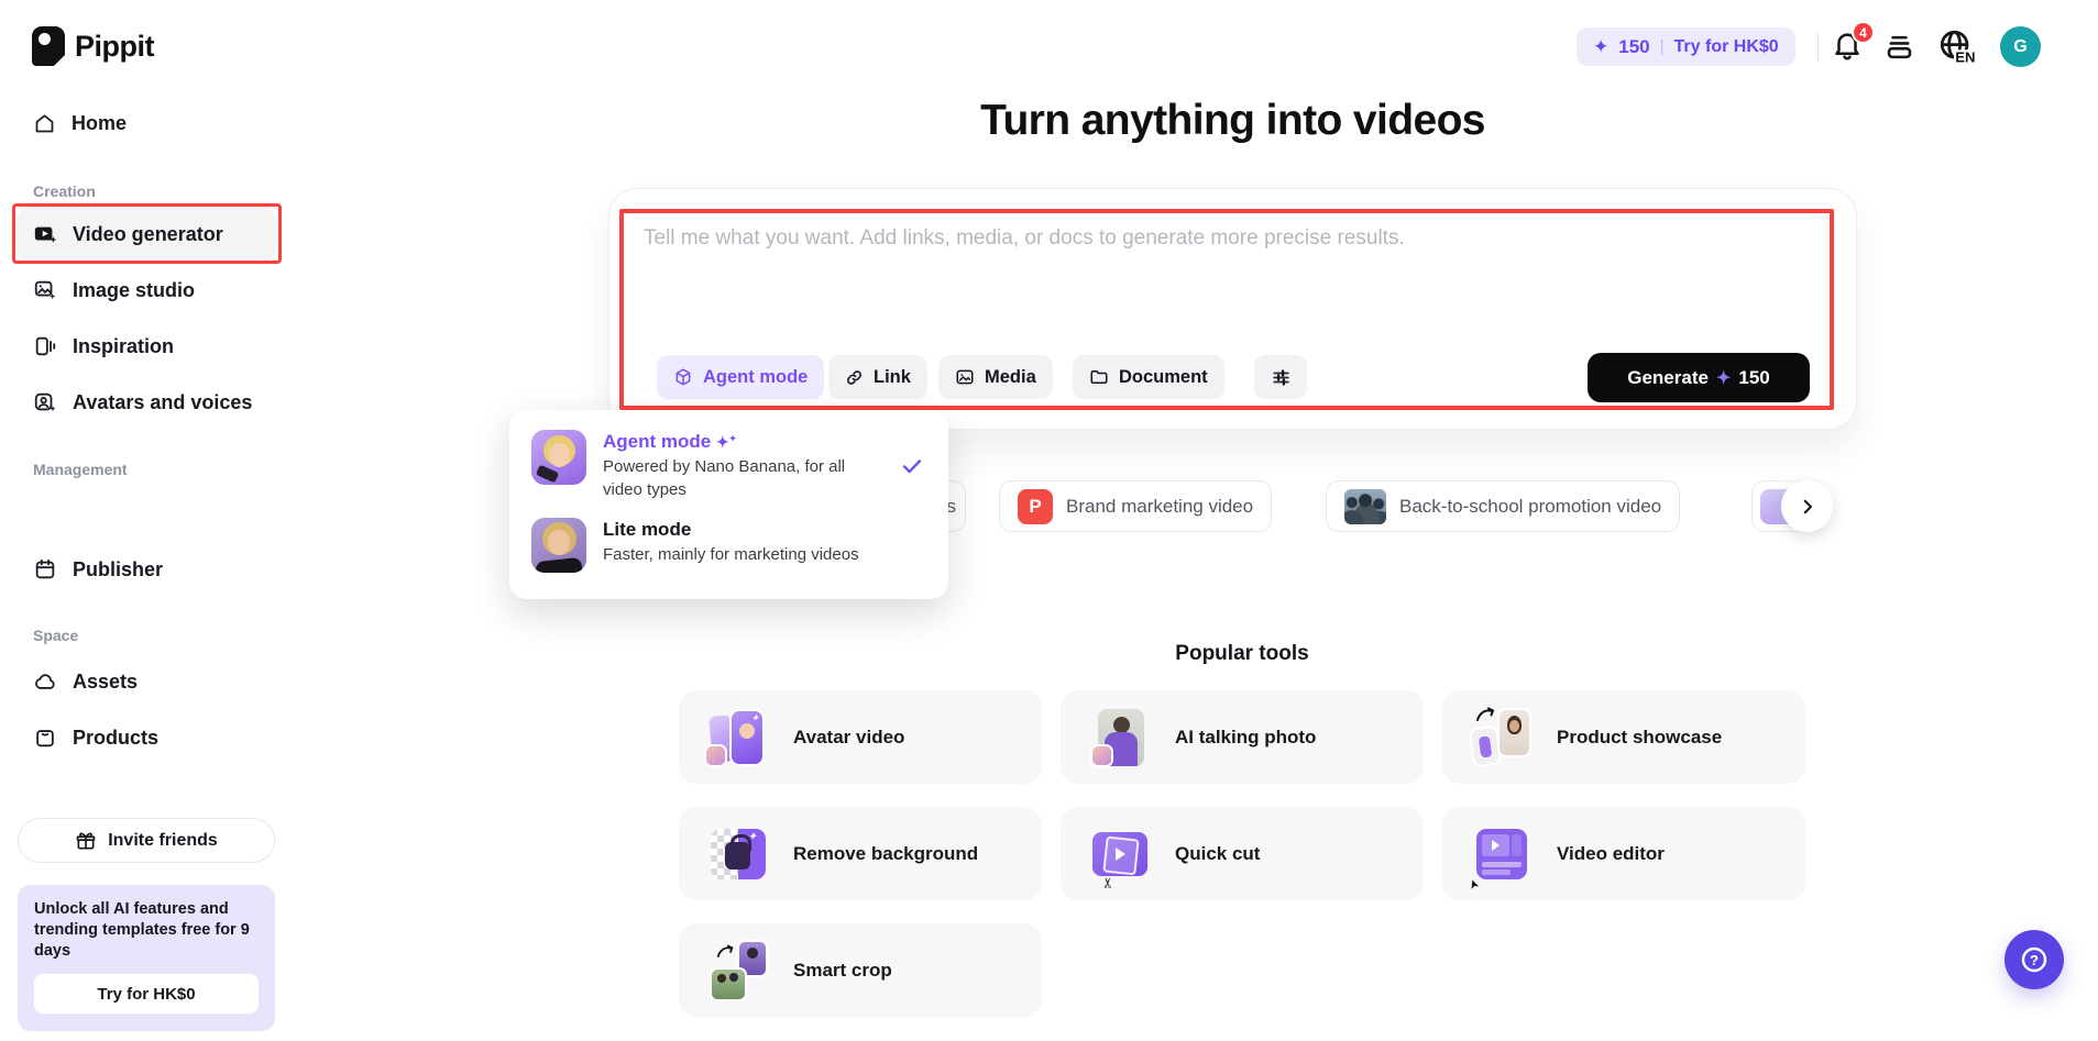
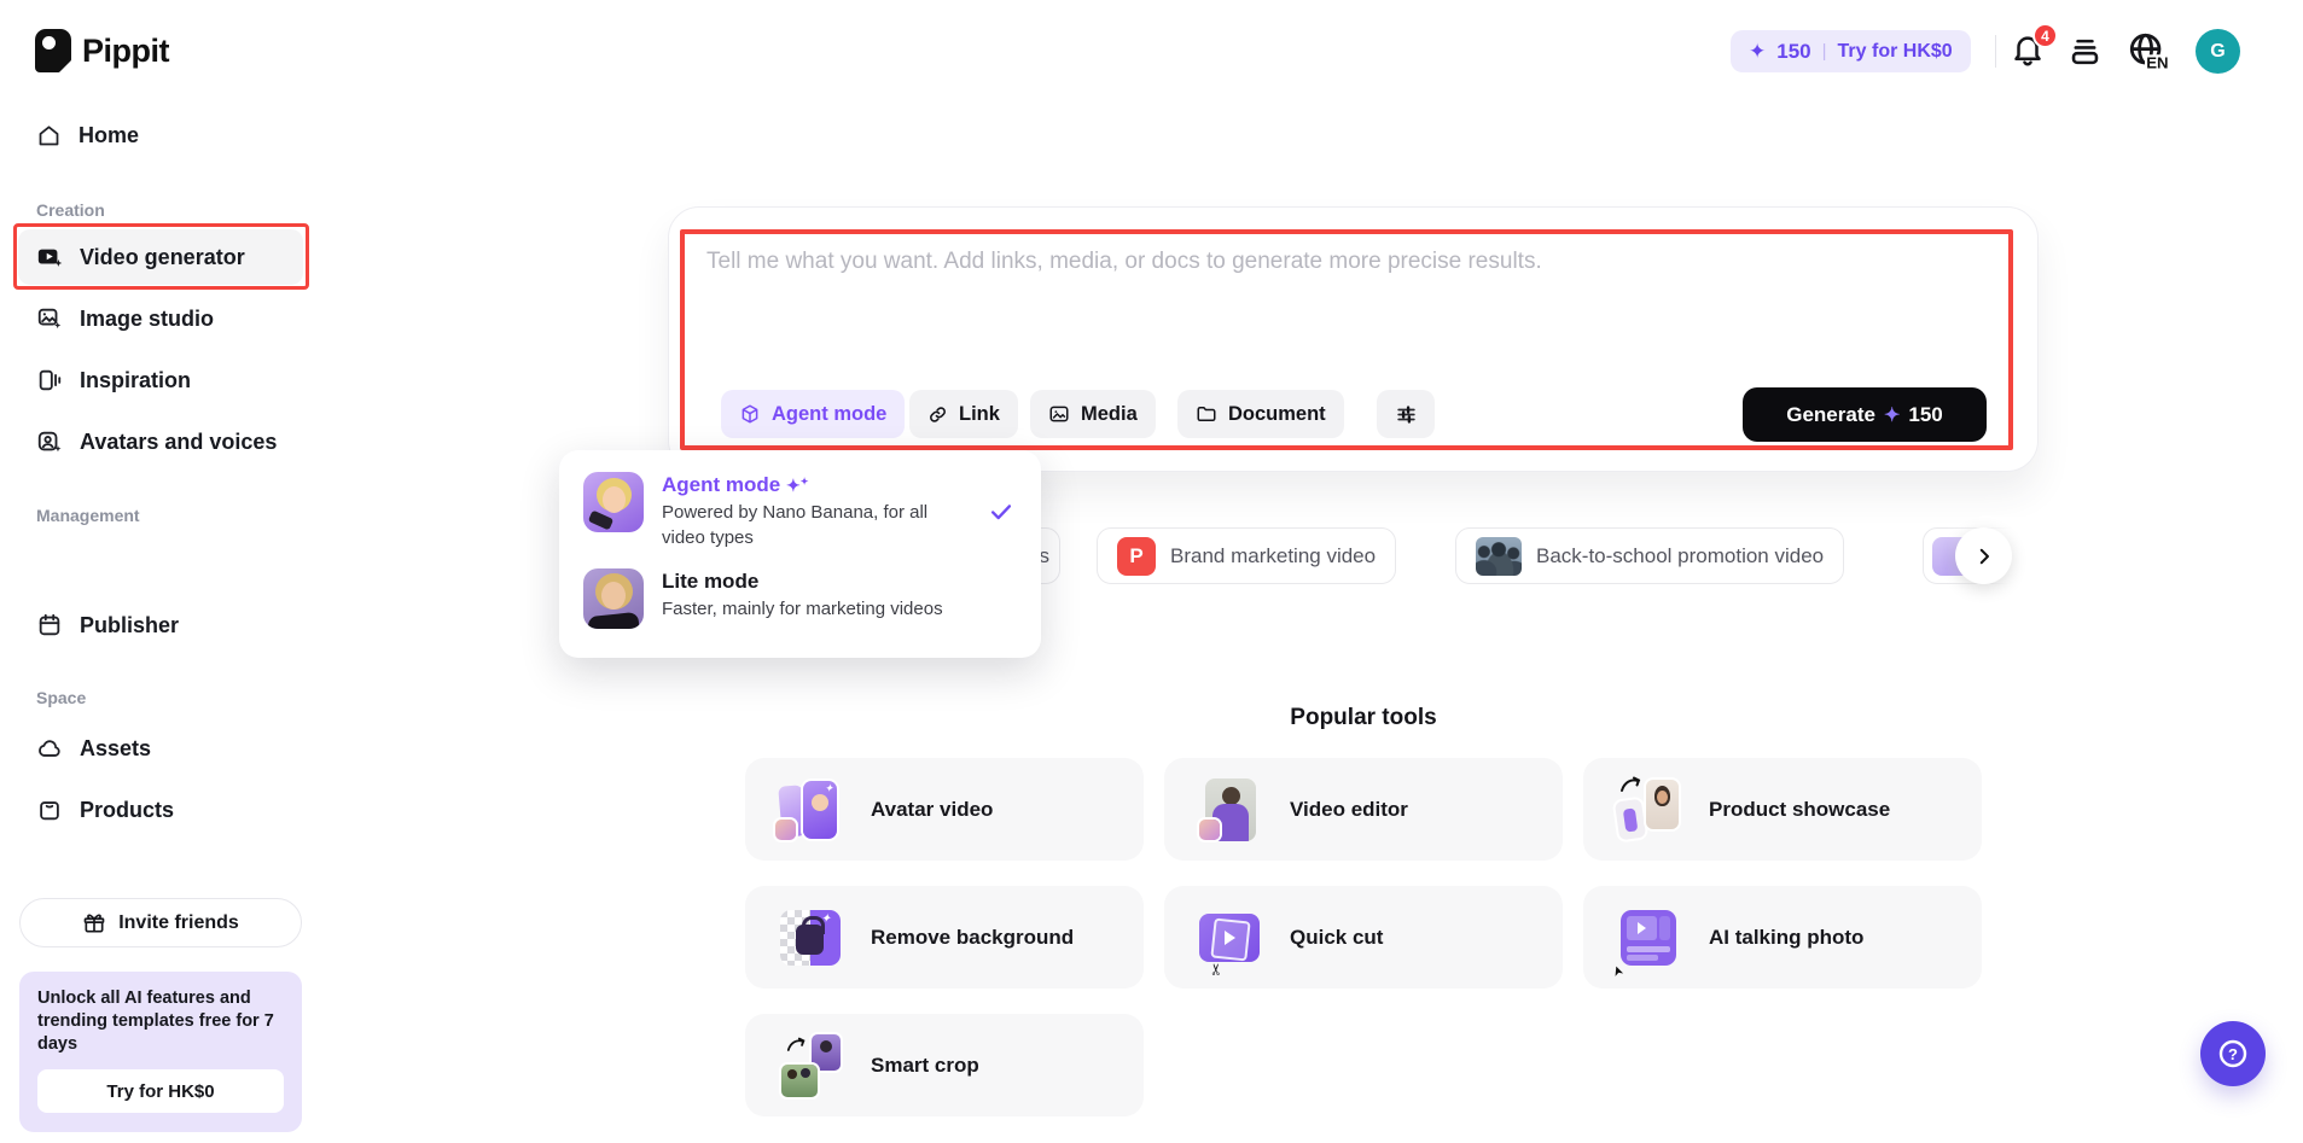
  Pippit
  Home
  Creation
  Video generator
  Image studio
  Inspiration
  Avatars and voices
  Management
  Publisher
  Space
  Assets
  Products
  Invite friends
- Unlock all AI features and trending templates free for 9 days
+ Unlock all AI features and trending templates free for 7 days
  Try for HK$0
  ✦
  150
  |
  Try for HK$0
  4
  EN
  G
- Turn anything into videos
  Tell me what you want. Add links, media, or docs to generate more precise results.
  Agent mode
  Link
  Media
  Document
  Generate
  ✦
  150
  s
  P
  Brand marketing video
  Back-to-school promotion video
  Agent mode ✦✦
  Powered by Nano Banana, for all video types
  Lite mode
  Faster, mainly for marketing videos
  Popular tools
  Avatar video
- AI talking photo
+ Video editor
  Product showcase
  Remove background
  Quick cut
- Video editor
+ AI talking photo
  Smart crop
  ?
